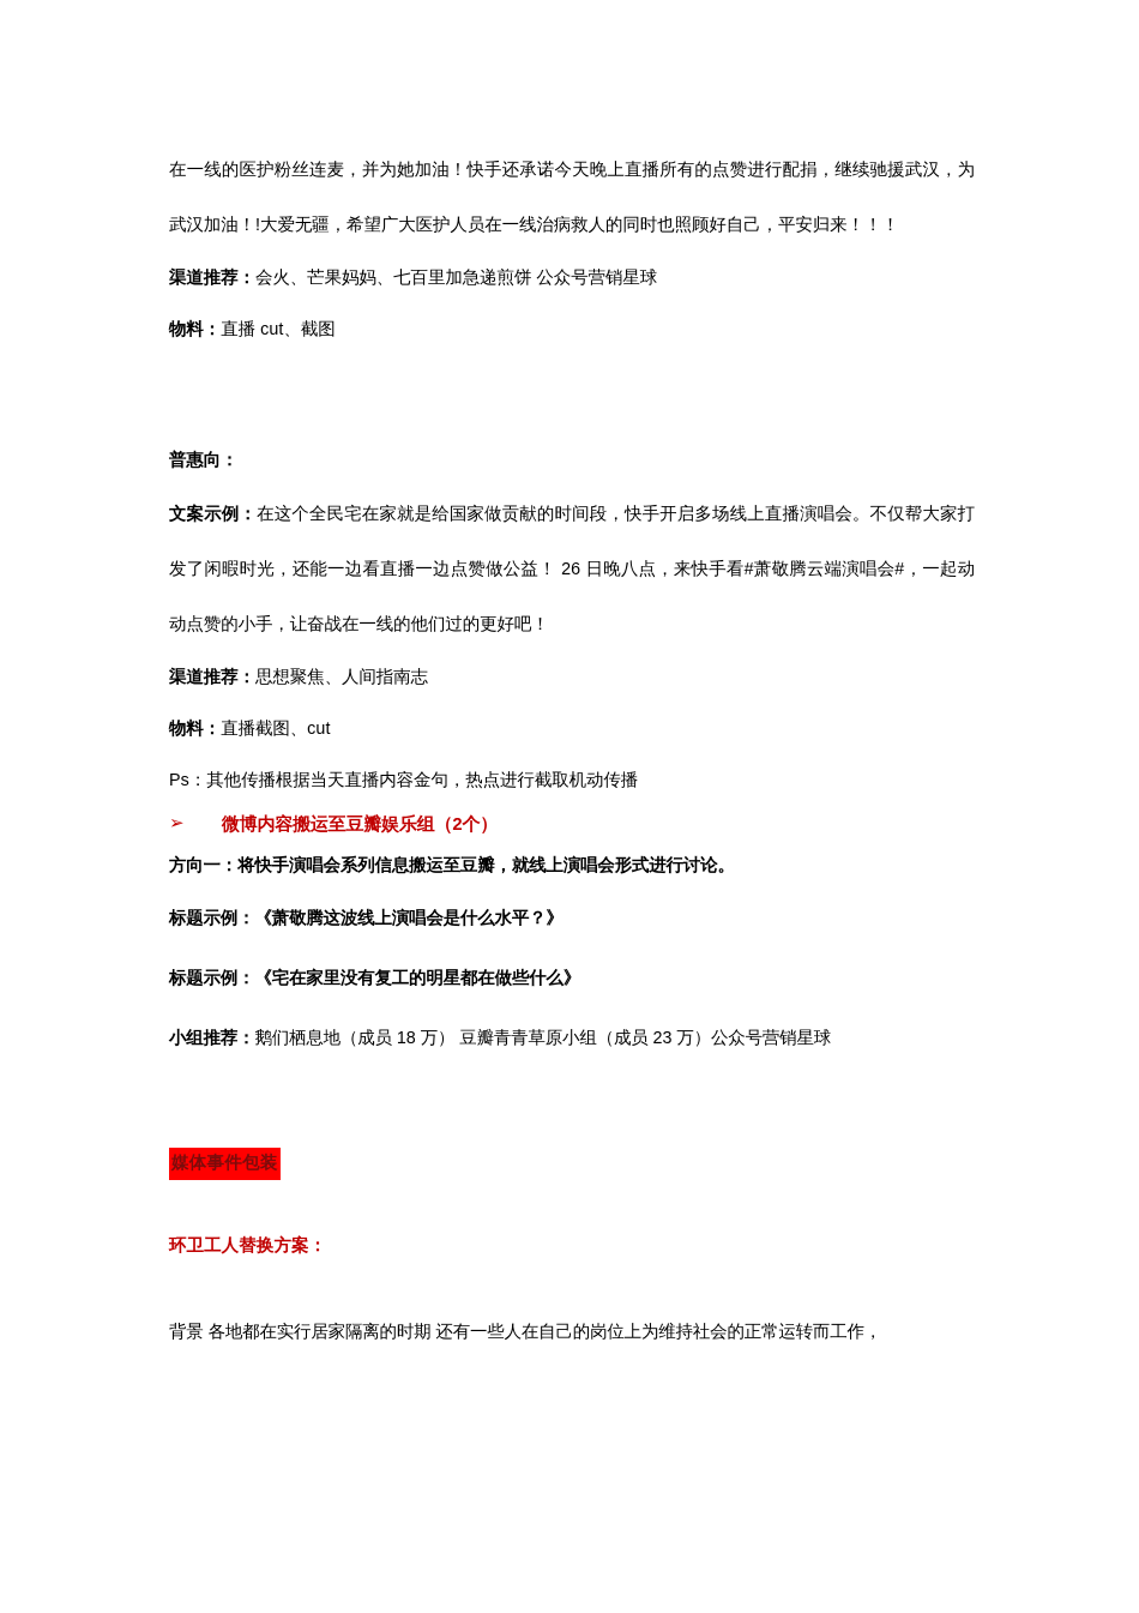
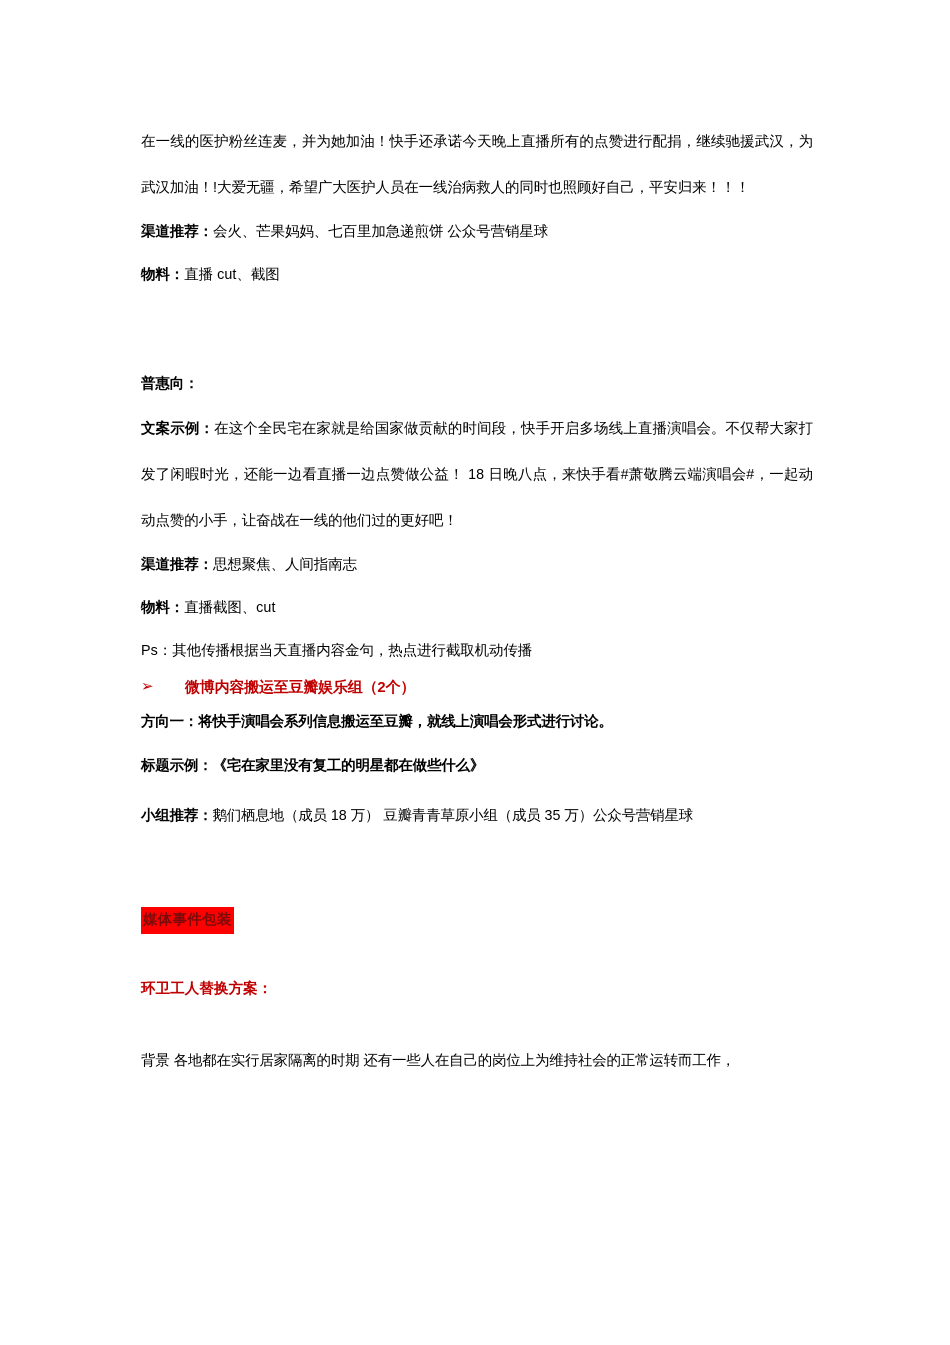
  在一线的医护粉丝连麦，并为她加油！快手还承诺今天晚上直播所有的点赞进行配捐，继续驰援武汉，为武汉加油！!大爱无疆，希望广大医护人员在一线治病救人的同时也照顾好自己，平安归来！！！
  渠道推荐：会火、芒果妈妈、七百里加急递煎饼 公众号营销星球
  物料：直播 cut、截图
  普惠向：
- 文案示例：在这个全民宅在家就是给国家做贡献的时间段，快手开启多场线上直播演唱会。不仅帮大家打发了闲暇时光，还能一边看直播一边点赞做公益！ 26 日晚八点，来快手看#萧敬腾云端演唱会#，一起动动点赞的小手，让奋战在一线的他们过的更好吧！
+ 文案示例：在这个全民宅在家就是给国家做贡献的时间段，快手开启多场线上直播演唱会。不仅帮大家打发了闲暇时光，还能一边看直播一边点赞做公益！ 18 日晚八点，来快手看#萧敬腾云端演唱会#，一起动动点赞的小手，让奋战在一线的他们过的更好吧！
  渠道推荐：思想聚焦、人间指南志
  物料：直播截图、cut
  Ps：其他传播根据当天直播内容金句，热点进行截取机动传播
  ➢
  微博内容搬运至豆瓣娱乐组（2个）
  方向一：将快手演唱会系列信息搬运至豆瓣，就线上演唱会形式进行讨论。
- 标题示例：《萧敬腾这波线上演唱会是什么水平？》
  标题示例：《宅在家里没有复工的明星都在做些什么》
- 小组推荐：鹅们栖息地（成员 18 万） 豆瓣青青草原小组（成员 23 万）公众号营销星球
+ 小组推荐：鹅们栖息地（成员 18 万） 豆瓣青青草原小组（成员 35 万）公众号营销星球
  媒体事件包装
  环卫工人替换方案：
  背景 各地都在实行居家隔离的时期 还有一些人在自己的岗位上为维持社会的正常运转而工作，
